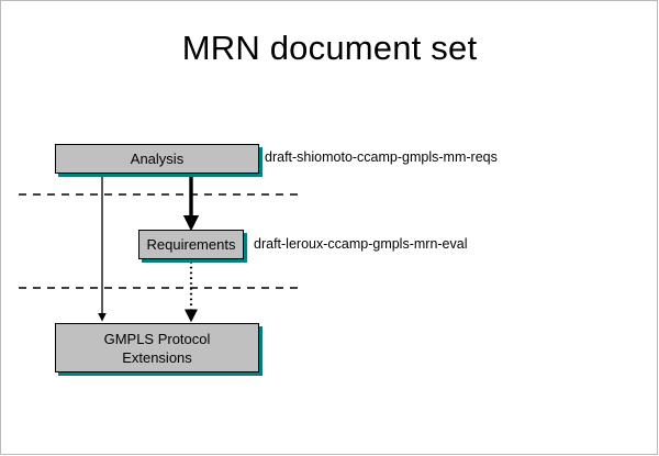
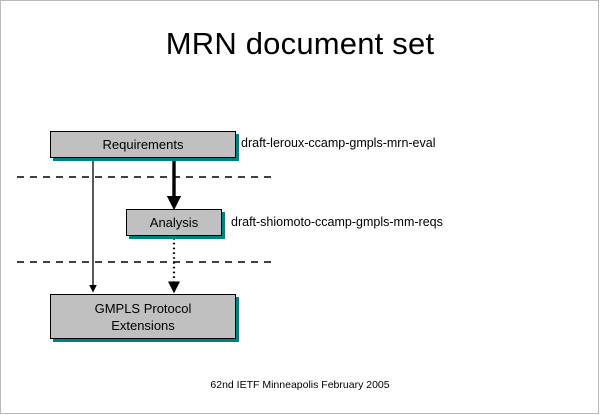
  MRN document set
- Analysis
+ Requirements
- draft-shiomoto-ccamp-gmpls-mm-reqs
+ draft-leroux-ccamp-gmpls-mrn-eval
- Requirements
+ Analysis
- draft-leroux-ccamp-gmpls-mrn-eval
+ draft-shiomoto-ccamp-gmpls-mm-reqs
  GMPLS Protocol
  Extensions
+ 62nd IETF Minneapolis February 2005
